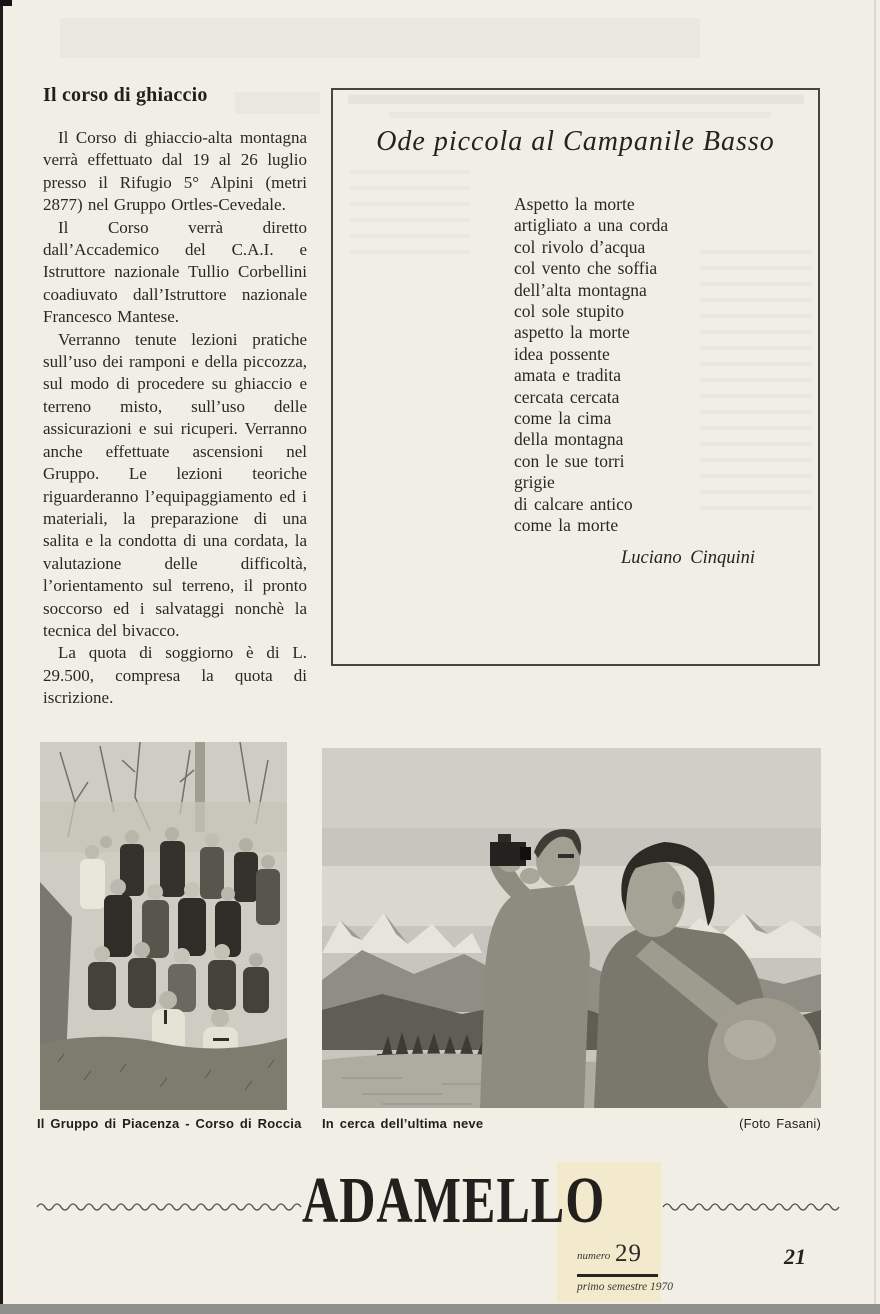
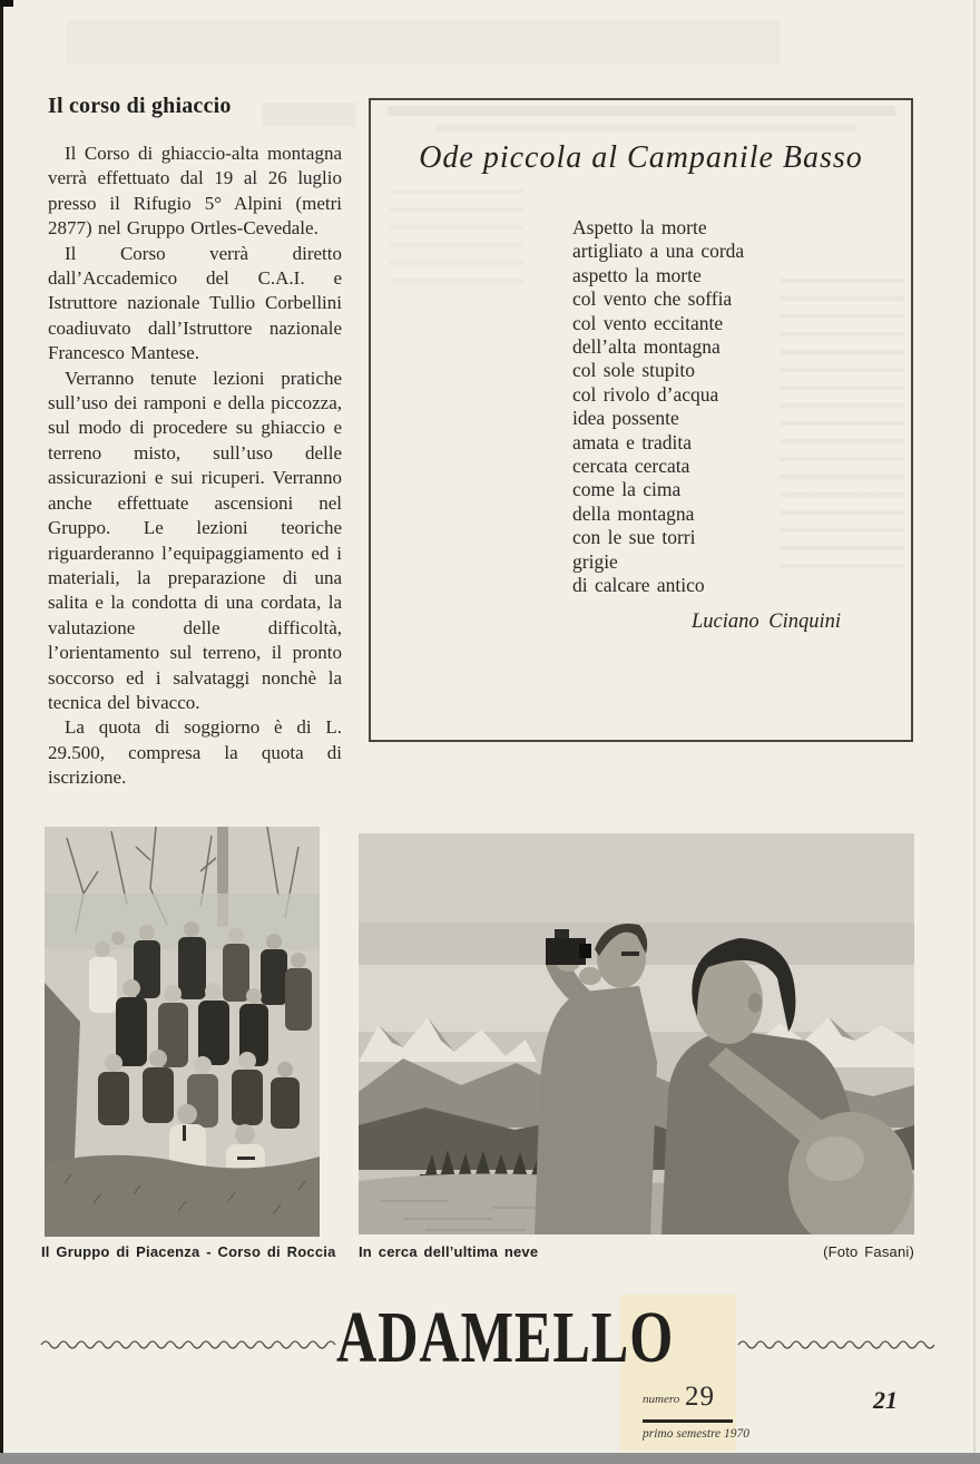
  Il corso di ghiaccio
  Il Corso di ghiaccio-alta montagna verrà effettuato dal 19 al 26 luglio presso il Rifugio 5° Alpini (metri 2877) nel Gruppo Ortles-Cevedale.
  Il Corso verrà diretto dall’Accademico del C.A.I. e Istruttore nazionale Tullio Corbellini coadiuvato dall’Istruttore nazionale Francesco Mantese.
  Verranno tenute lezioni pratiche sull’uso dei ramponi e della piccozza, sul modo di procedere su ghiaccio e terreno misto, sull’uso delle assicurazioni e sui ricuperi. Verranno anche effettuate ascensioni nel Gruppo. Le lezioni teoriche riguarderanno l’equipaggiamento ed i materiali, la preparazione di una salita e la condotta di una cordata, la valutazione delle difficoltà, l’orientamento sul terreno, il pronto soccorso ed i salvataggi nonchè la tecnica del bivacco.
  La quota di soggiorno è di L. 29.500, compresa la quota di iscrizione.
  Ode piccola al Campanile Basso
  Aspetto la morte
  artigliato a una corda
- col rivolo d’acqua
+ aspetto la morte
  col vento che soffia
+ col vento eccitante
  dell’alta montagna
  col sole stupito
- aspetto la morte
+ col rivolo d’acqua
  idea possente
  amata e tradita
  cercata cercata
  come la cima
  della montagna
  con le sue torri
  grigie
  di calcare antico
- come la morte
  Luciano Cinquini
  Il Gruppo di Piacenza - Corso di Roccia
  In cerca dell’ultima neve
  (Foto Fasani)
  ADAMELLO
  numero
  29
  primo semestre 1970
  21
